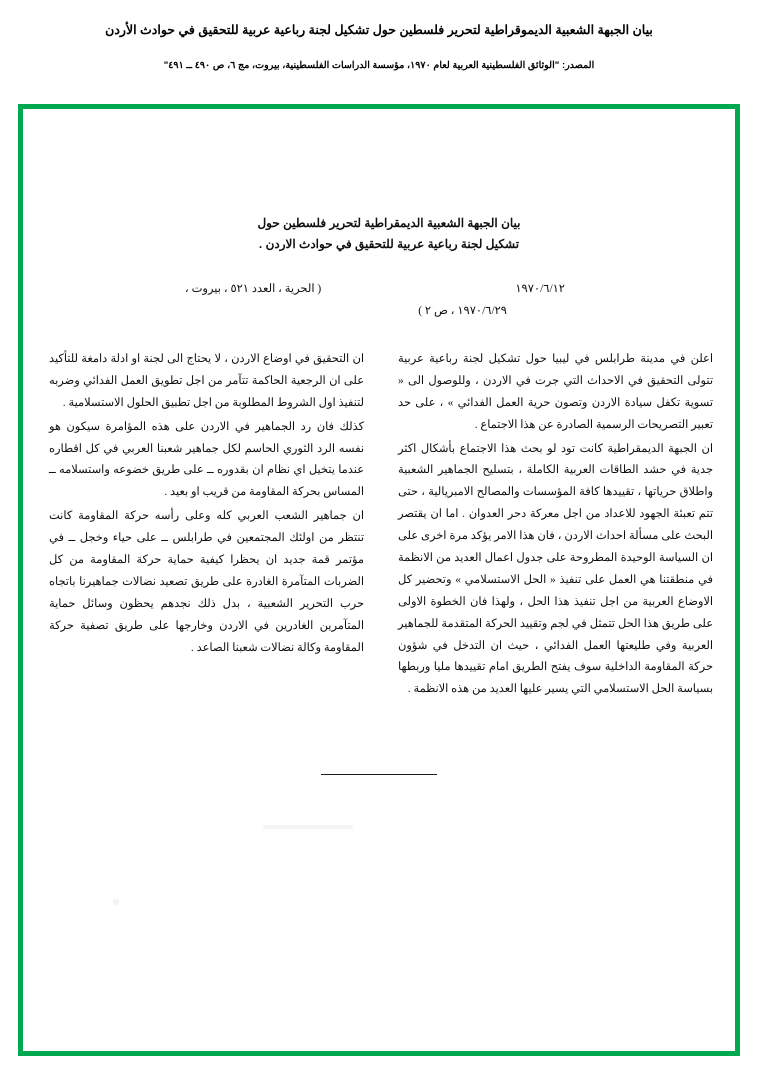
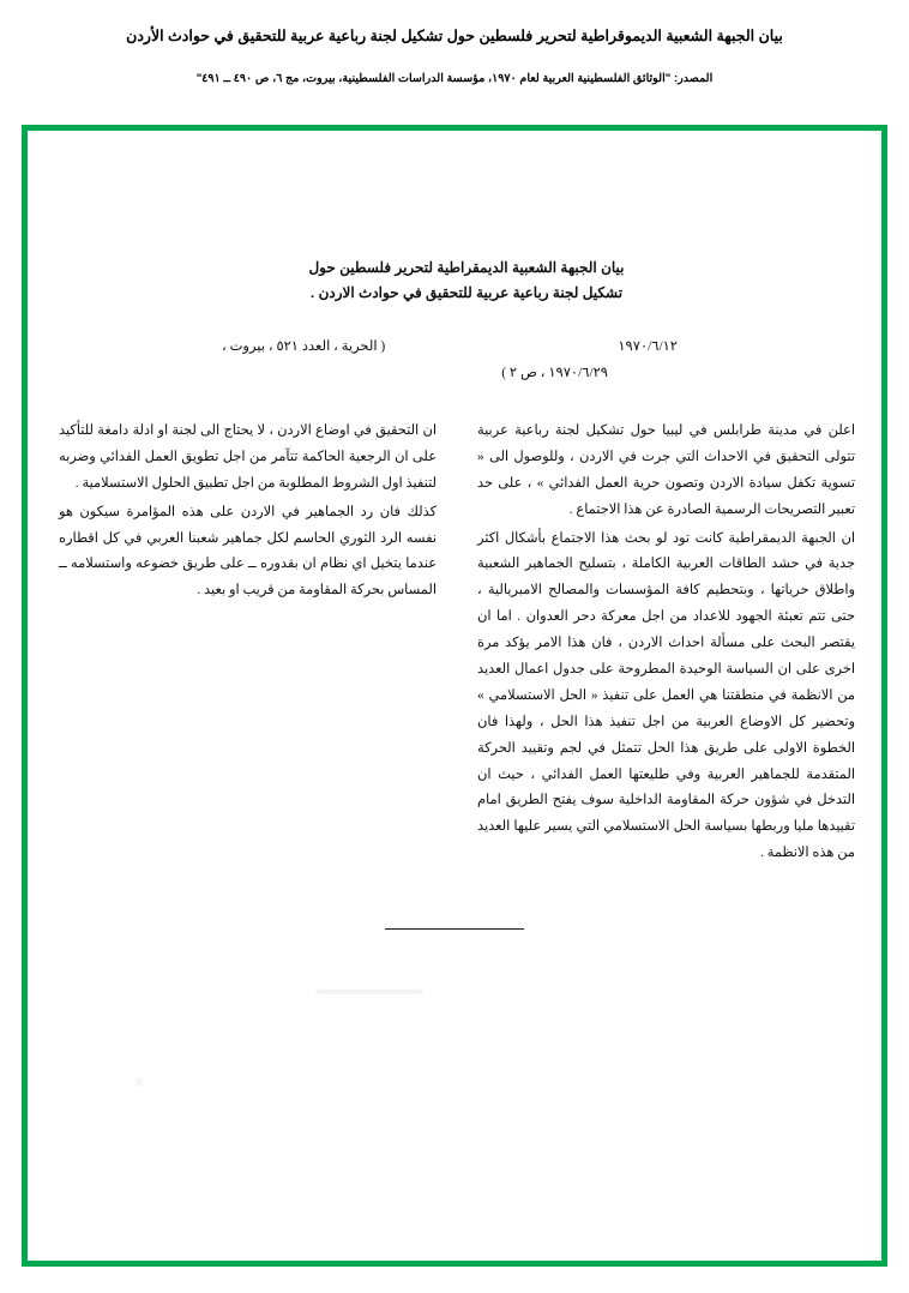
  بيان الجبهة الشعبية الديموقراطية لتحرير فلسطين حول تشكيل لجنة رباعية عربية للتحقيق في حوادث الأردن
  المصدر: "الوثائق الفلسطينية العربية لعام ١٩٧٠، مؤسسة الدراسات الفلسطينية، بيروت، مج ٦، ص ٤٩٠ ــ ٤٩١"
  بيان الجبهة الشعبية الديمقراطية لتحرير فلسطين حول
  تشكيل لجنة رباعية عربية للتحقيق في حوادث الاردن .
  ١٩٧٠/٦/١٢
  ( الحرية ، العدد ٥٢١ ، بيروت ،
  ١٩٧٠/٦/٢٩ ، ص ٢ )
  اعلن في مدينة طرابلس في ليبيا حول تشكيل لجنة رباعية عربية تتولى التحقيق في الاحداث التي جرت في الاردن ، وللوصول الى « تسوية تكفل سيادة الاردن وتصون حرية العمل الفدائي » ، على حد تعبير التصريحات الرسمية الصادرة عن هذا الاجتماع .
- ان الجبهة الديمقراطية كانت تود لو بحث هذا الاجتماع بأشكال اكثر جدية في حشد الطاقات العربية الكاملة ، بتسليح الجماهير الشعبية واطلاق حرياتها ، تقييدها كافة المؤسسات والمصالح الامبريالية ، حتى تتم تعبئة الجهود للاعداد من اجل معركة دحر العدوان . اما ان يقتصر البحث على مسألة احداث الاردن ، فان هذا الامر يؤكد مرة اخرى على ان السياسة الوحيدة المطروحة على جدول اعمال العديد من الانظمة في منطقتنا هي العمل على تنفيذ « الحل الاستسلامي » وتحضير كل الاوضاع العربية من اجل تنفيذ هذا الحل ، ولهذا فان الخطوة الاولى على طريق هذا الحل تتمثل في لجم وتقييد الحركة المتقدمة للجماهير العربية وفي طليعتها العمل الفدائي ، حيث ان التدخل في شؤون حركة المقاومة الداخلية سوف يفتح الطريق امام تقييدها مليا وربطها بسياسة الحل الاستسلامي التي يسير عليها العديد من هذه الانظمة .
+ ان الجبهة الديمقراطية كانت تود لو بحث هذا الاجتماع بأشكال اكثر جدية في حشد الطاقات العربية الكاملة ، بتسليح الجماهير الشعبية واطلاق حرياتها ، وبتحطيم كافة المؤسسات والمصالح الامبريالية ، حتى تتم تعبئة الجهود للاعداد من اجل معركة دحر العدوان . اما ان يقتصر البحث على مسألة احداث الاردن ، فان هذا الامر يؤكد مرة اخرى على ان السياسة الوحيدة المطروحة على جدول اعمال العديد من الانظمة في منطقتنا هي العمل على تنفيذ « الحل الاستسلامي » وتحضير كل الاوضاع العربية من اجل تنفيذ هذا الحل ، ولهذا فان الخطوة الاولى على طريق هذا الحل تتمثل في لجم وتقييد الحركة المتقدمة للجماهير العربية وفي طليعتها العمل الفدائي ، حيث ان التدخل في شؤون حركة المقاومة الداخلية سوف يفتح الطريق امام تقييدها مليا وربطها بسياسة الحل الاستسلامي التي يسير عليها العديد من هذه الانظمة .
  ان التحقيق في اوضاع الاردن ، لا يحتاج الى لجنة او ادلة دامغة للتأكيد على ان الرجعية الحاكمة تتآمر من اجل تطويق العمل الفدائي وضربه لتنفيذ اول الشروط المطلوبة من اجل تطبيق الحلول الاستسلامية .
  كذلك فان رد الجماهير في الاردن على هذه المؤامرة سيكون هو نفسه الرد الثوري الحاسم لكل جماهير شعبنا العربي في كل اقطاره عندما يتخيل اي نظام ان بقدوره ــ على طريق خضوعه واستسلامه ــ المساس بحركة المقاومة من قريب او بعيد .
- ان جماهير الشعب العربي كله وعلى رأسه حركة المقاومة كانت تنتظر من اولئك المجتمعين في طرابلس ــ على حياء وخجل ــ في مؤتمر قمة جديد ان يحظرا كيفية حماية حركة المقاومة من كل الضربات المتآمرة الغادرة على طريق تصعيد نضالات جماهيرنا باتجاه حرب التحرير الشعبية ، بدل ذلك نجدهم يحظون وسائل حماية المتآمرين الغادرين في الاردن وخارجها على طريق تصفية حركة المقاومة وكالة نضالات شعبنا الصاعد .
